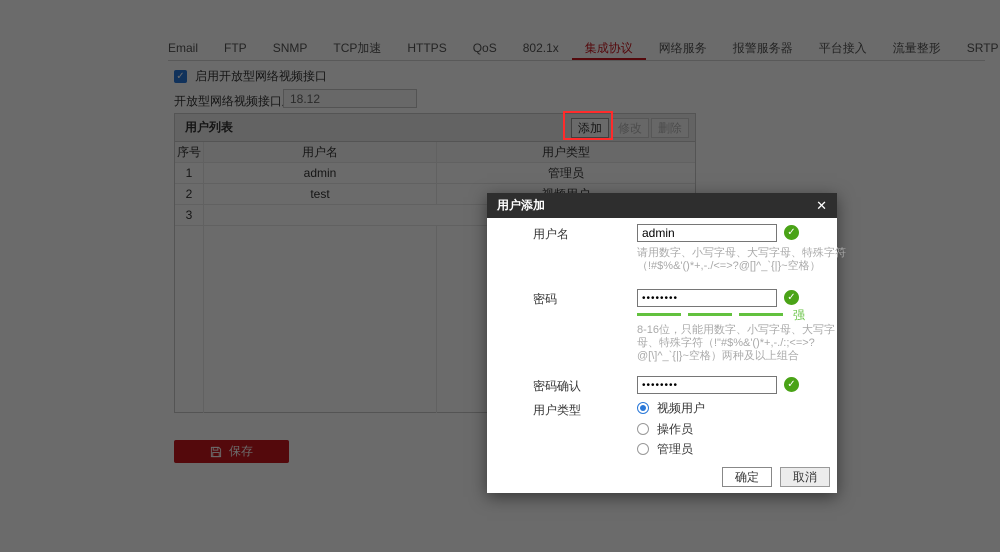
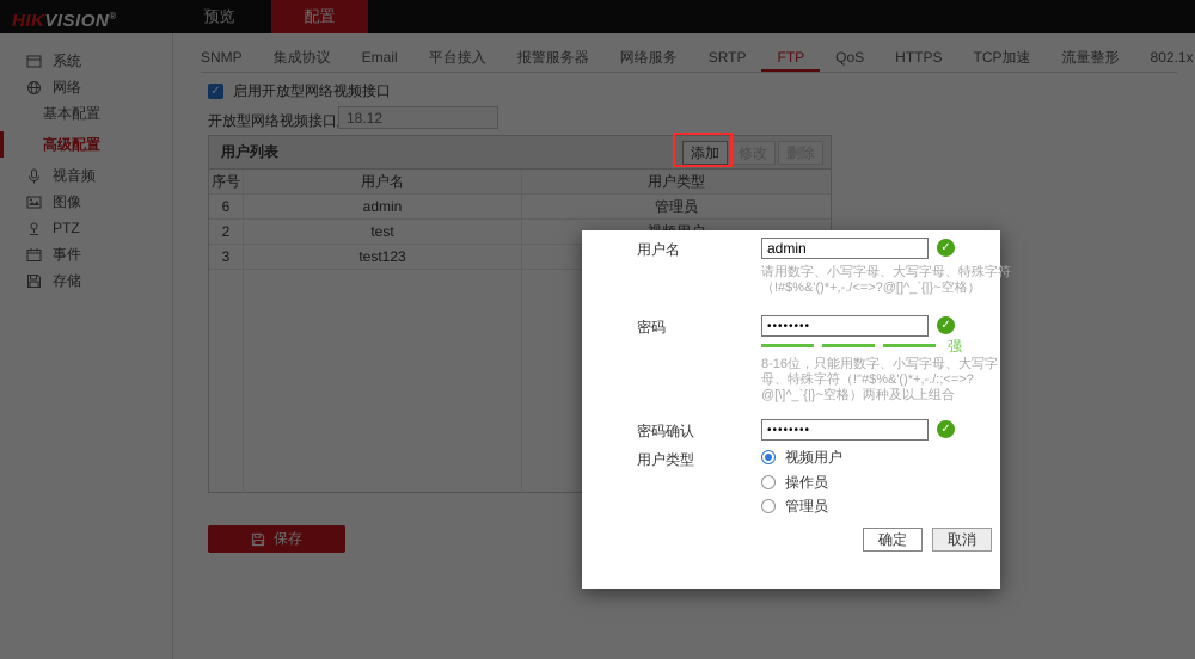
+ HIKVISION®
+ 预览
+ 配置
+ 系统
+ 网络
+ 基本配置
+ 高级配置
+ 视音频
+ 图像
+ PTZ
+ 事件
+ 存储
- Email
+ SNMP
- FTP
+ 集成协议
- SNMP
+ Email
- TCP加速
+ 平台接入
- HTTPS
+ 报警服务器
- QoS
+ 网络服务
- 802.1x
+ SRTP
- 集成协议
+ FTP
- 网络服务
+ QoS
- 报警服务器
+ HTTPS
- 平台接入
+ TCP加速
  流量整形
- SRTP
+ 802.1x
  ✓
  启用开放型网络视频接口
  开放型网络视频接口
  18.12
  用户列表
  添加
  修改
  删除
  序号
  用户名
  用户类型
- 1
+ 6
  admin
  管理员
  2
  test
  3
+ test123
  保存
- 用户添加
- ✕
  用户名
  admin
  ✓
  请用数字、小写字母、大写字母、特殊字符（!#$%&'()*+,-./<=>?@[]^_`{|}~空格）
  密码
  ••••••••
  ✓
  强
  8-16位，只能用数字、小写字母、大写字母、特殊字符（!"#$%&'()*+,-./:;<=>?@[\]^_`{|}~空格）两种及以上组合
  密码确认
  ••••••••
  ✓
  用户类型
  视频用户
  操作员
  管理员
  确定
  取消
